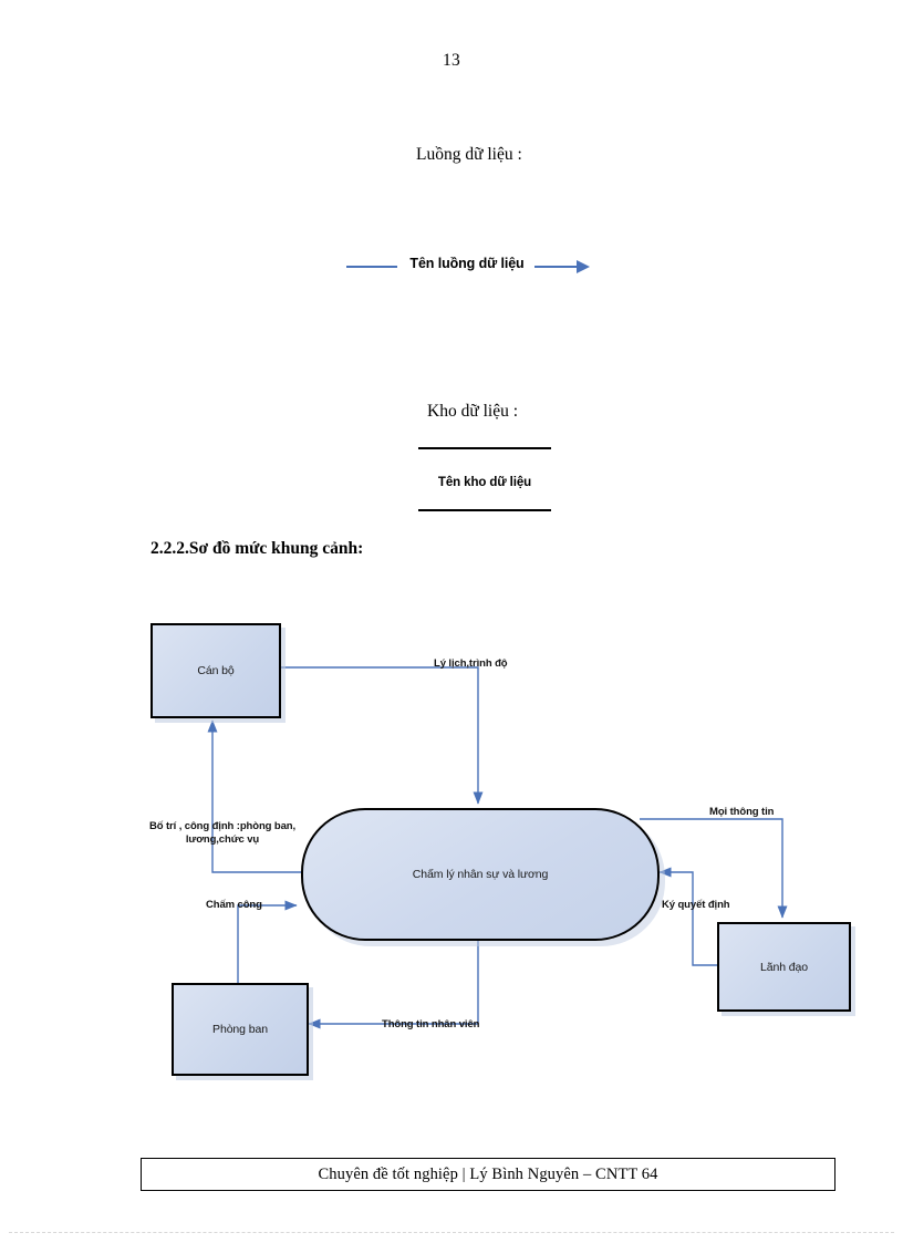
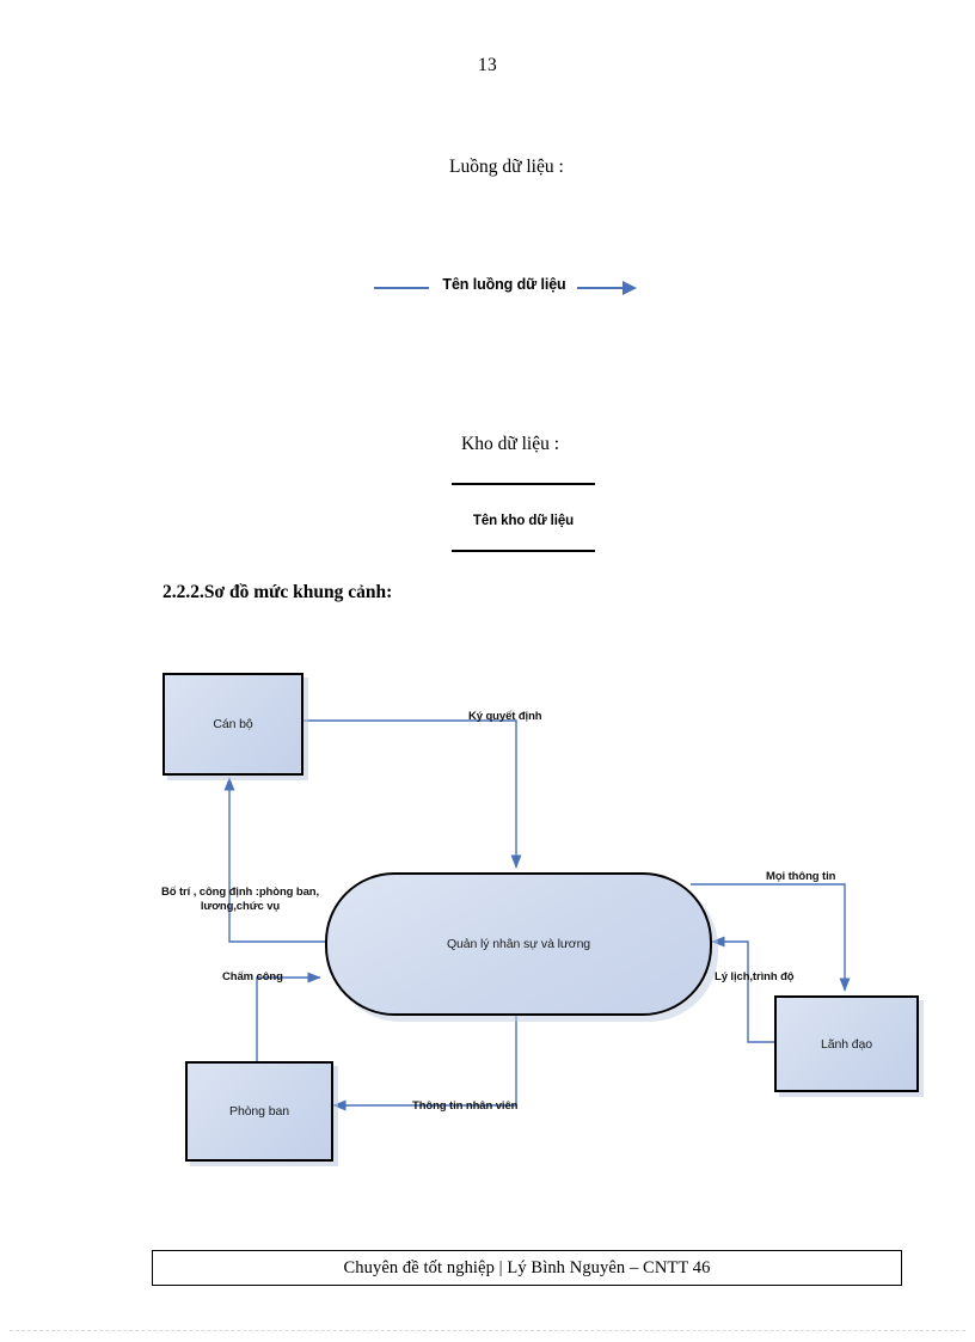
  13
  Luồng dữ liệu :
  Tên luồng dữ liệu
  Kho dữ liệu :
  Tên kho dữ liệu
  2.2.2.Sơ đồ mức khung cảnh:
  Cán bộ
  Phòng ban
  Lãnh đạo
- Chấm lý nhân sự và lương
+ Quản lý nhân sự và lương
- Lý lịch,trình độ
+ Ký quyết định
  Bố trí , công định :phòng ban, lương,chức vụ
  Chấm công
  Mọi thông tin
- Ký quyết định
+ Lý lịch,trình độ
  Thông tin nhân viên
- Chuyên đề tốt nghiệp | Lý Bình Nguyên – CNTT 64
+ Chuyên đề tốt nghiệp | Lý Bình Nguyên – CNTT 46
